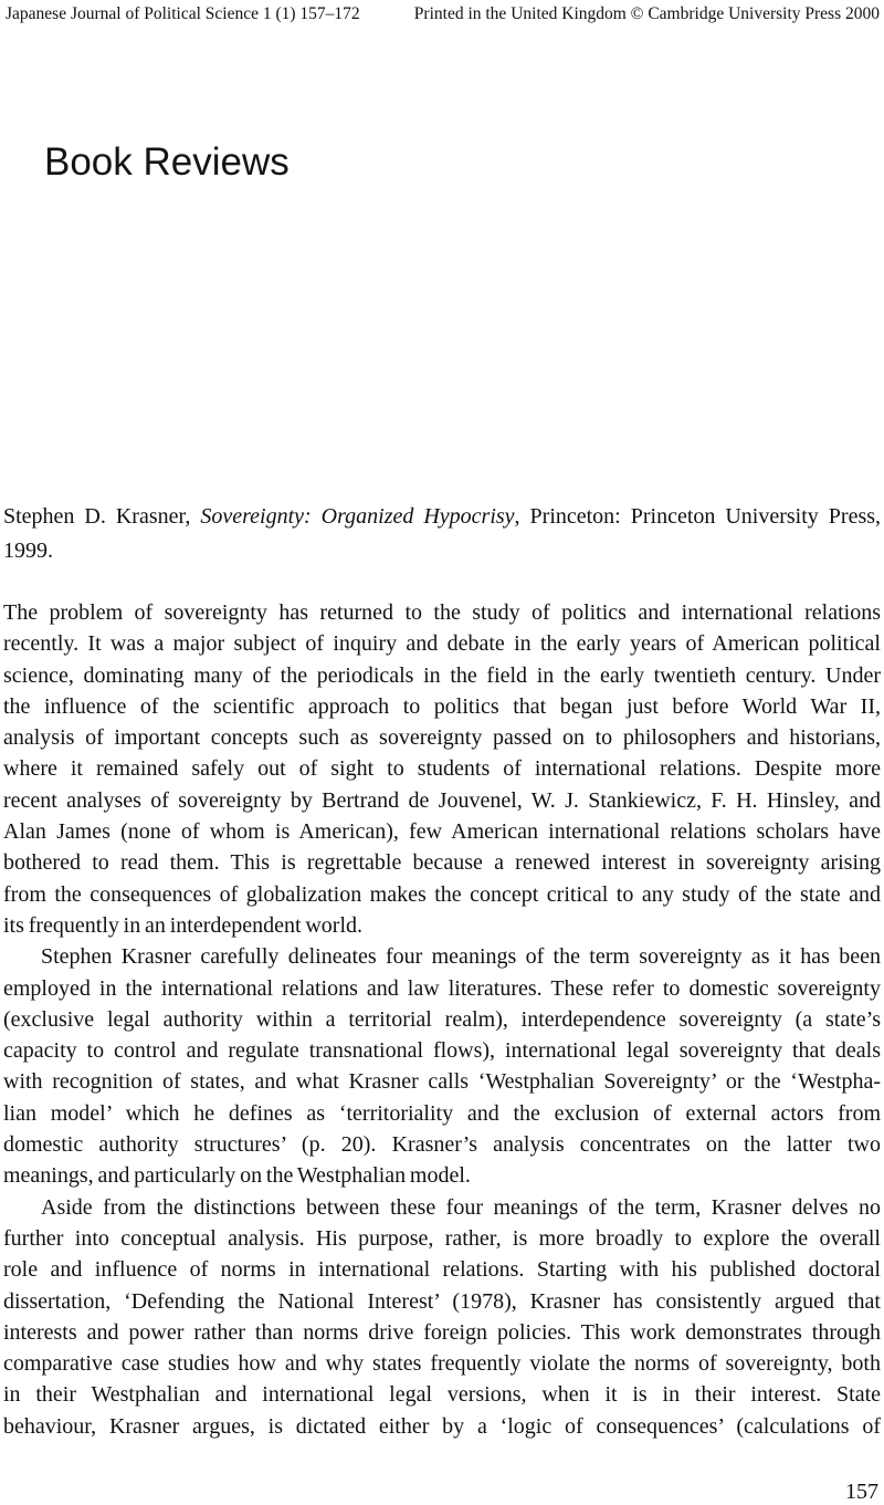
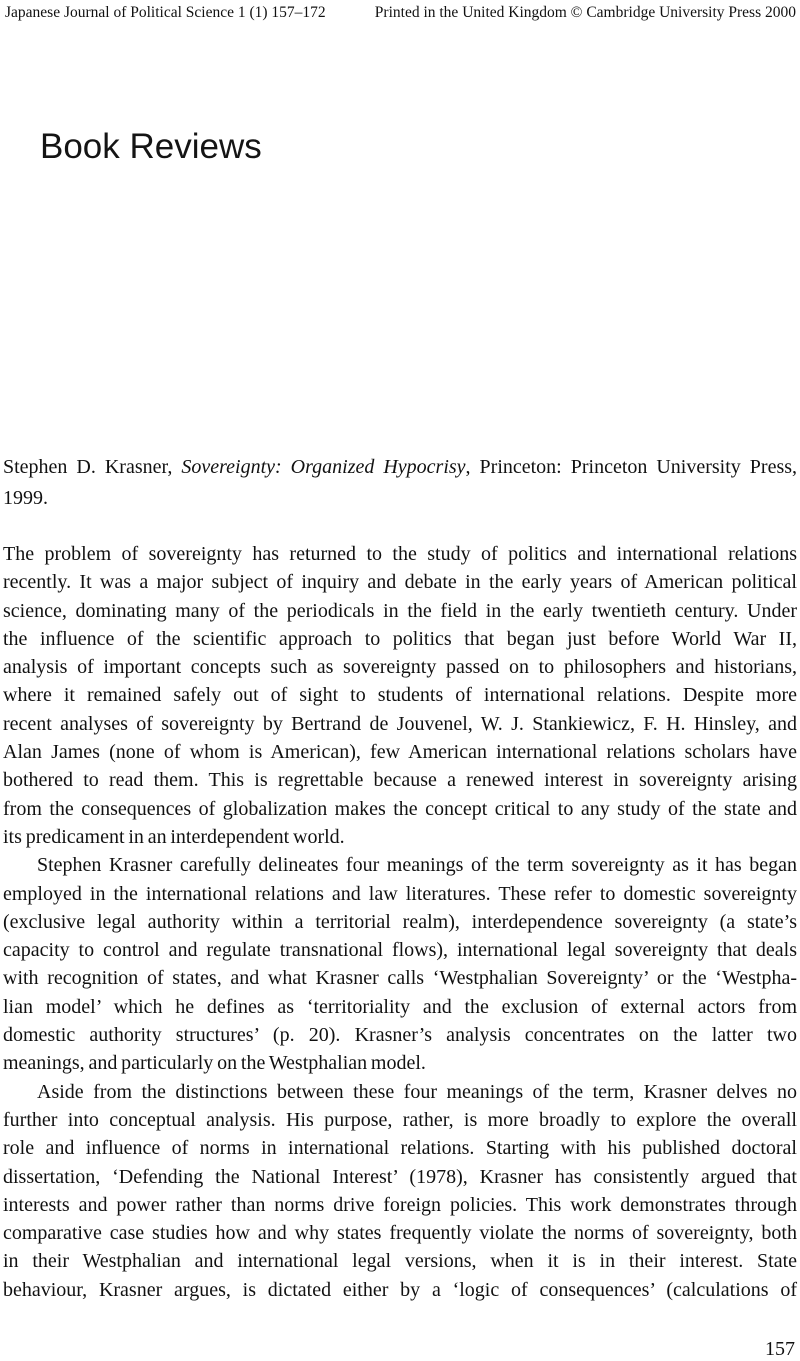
  Japanese Journal of Political Science 1 (1) 157–172
  Printed in the United Kingdom © Cambridge University Press 2000
  Book Reviews
  Stephen D. Krasner, Sovereignty: Organized Hypocrisy, Princeton: Princeton University Press,
  1999.
  The problem of sovereignty has returned to the study of politics and international relations
  recently. It was a major subject of inquiry and debate in the early years of American political
  science, dominating many of the periodicals in the field in the early twentieth century. Under
  the influence of the scientific approach to politics that began just before World War II,
  analysis of important concepts such as sovereignty passed on to philosophers and historians,
  where it remained safely out of sight to students of international relations. Despite more
  recent analyses of sovereignty by Bertrand de Jouvenel, W. J. Stankiewicz, F. H. Hinsley, and
  Alan James (none of whom is American), few American international relations scholars have
  bothered to read them. This is regrettable because a renewed interest in sovereignty arising
  from the consequences of globalization makes the concept critical to any study of the state and
- its frequently in an interdependent world.
+ its predicament in an interdependent world.
- Stephen Krasner carefully delineates four meanings of the term sovereignty as it has been
+ Stephen Krasner carefully delineates four meanings of the term sovereignty as it has began
  employed in the international relations and law literatures. These refer to domestic sovereignty
  (exclusive legal authority within a territorial realm), interdependence sovereignty (a state’s
  capacity to control and regulate transnational flows), international legal sovereignty that deals
  with recognition of states, and what Krasner calls ‘Westphalian Sovereignty’ or the ‘Westpha-
  lian model’ which he defines as ‘territoriality and the exclusion of external actors from
  domestic authority structures’ (p. 20). Krasner’s analysis concentrates on the latter two
  meanings, and particularly on the Westphalian model.
  Aside from the distinctions between these four meanings of the term, Krasner delves no
  further into conceptual analysis. His purpose, rather, is more broadly to explore the overall
  role and influence of norms in international relations. Starting with his published doctoral
  dissertation, ‘Defending the National Interest’ (1978), Krasner has consistently argued that
  interests and power rather than norms drive foreign policies. This work demonstrates through
  comparative case studies how and why states frequently violate the norms of sovereignty, both
  in their Westphalian and international legal versions, when it is in their interest. State
  behaviour, Krasner argues, is dictated either by a ‘logic of consequences’ (calculations of
  157
